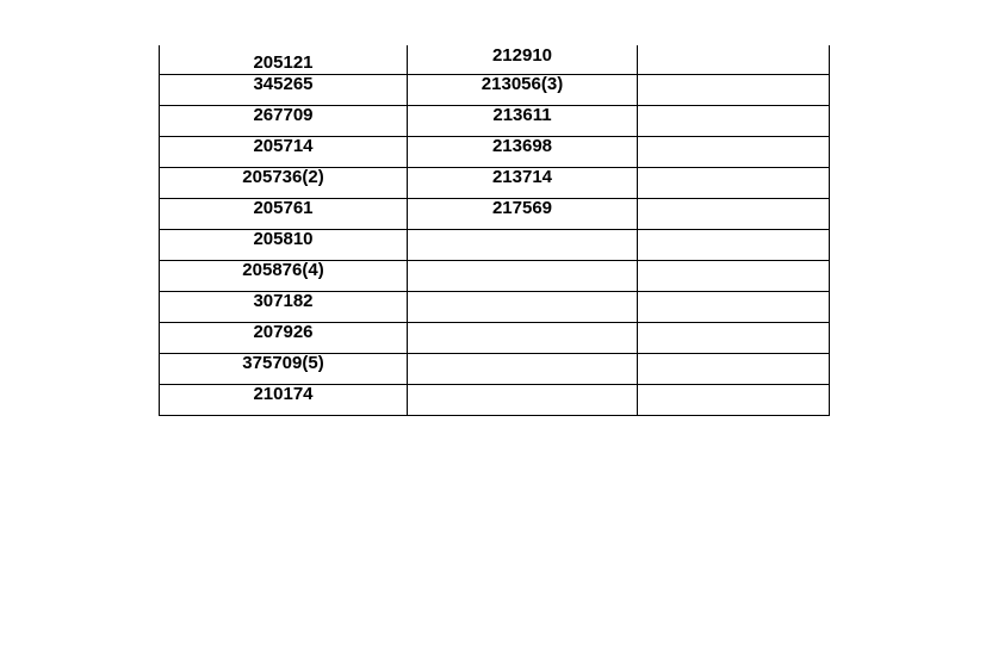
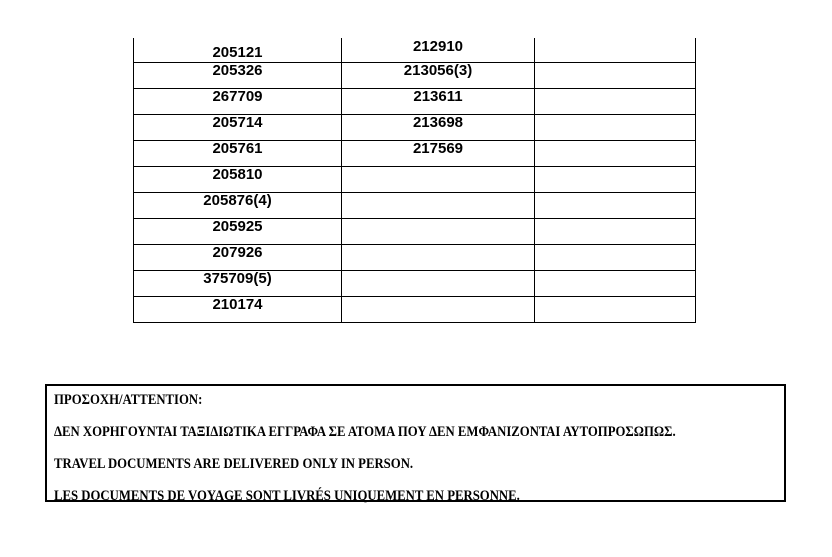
  205121	212910
- 345265	213056(3)
+ 205326	213056(3)
  267709	213611
  205714	213698
- 205736(2)	213714
  205761	217569
  205810
  205876(4)
- 307182
+ 205925
  207926
  375709(5)
  210174
+ ΠΡΟΣΟΧΗ/ATTENTION:
+ ΔΕΝ ΧΟΡΗΓΟΥΝΤΑΙ ΤΑΞΙΔΙΩΤΙΚΑ ΕΓΓΡΑΦΑ ΣΕ ΑΤΟΜΑ ΠΟΥ ΔΕΝ ΕΜΦΑΝΙΖΟΝΤΑΙ ΑΥΤΟΠΡΟΣΩΠΩΣ.
+ TRAVEL DOCUMENTS ARE DELIVERED ONLY IN PERSON.
+ LES DOCUMENTS DE VOYAGE SONT LIVRÉS UNIQUEMENT EN PERSONNE.
